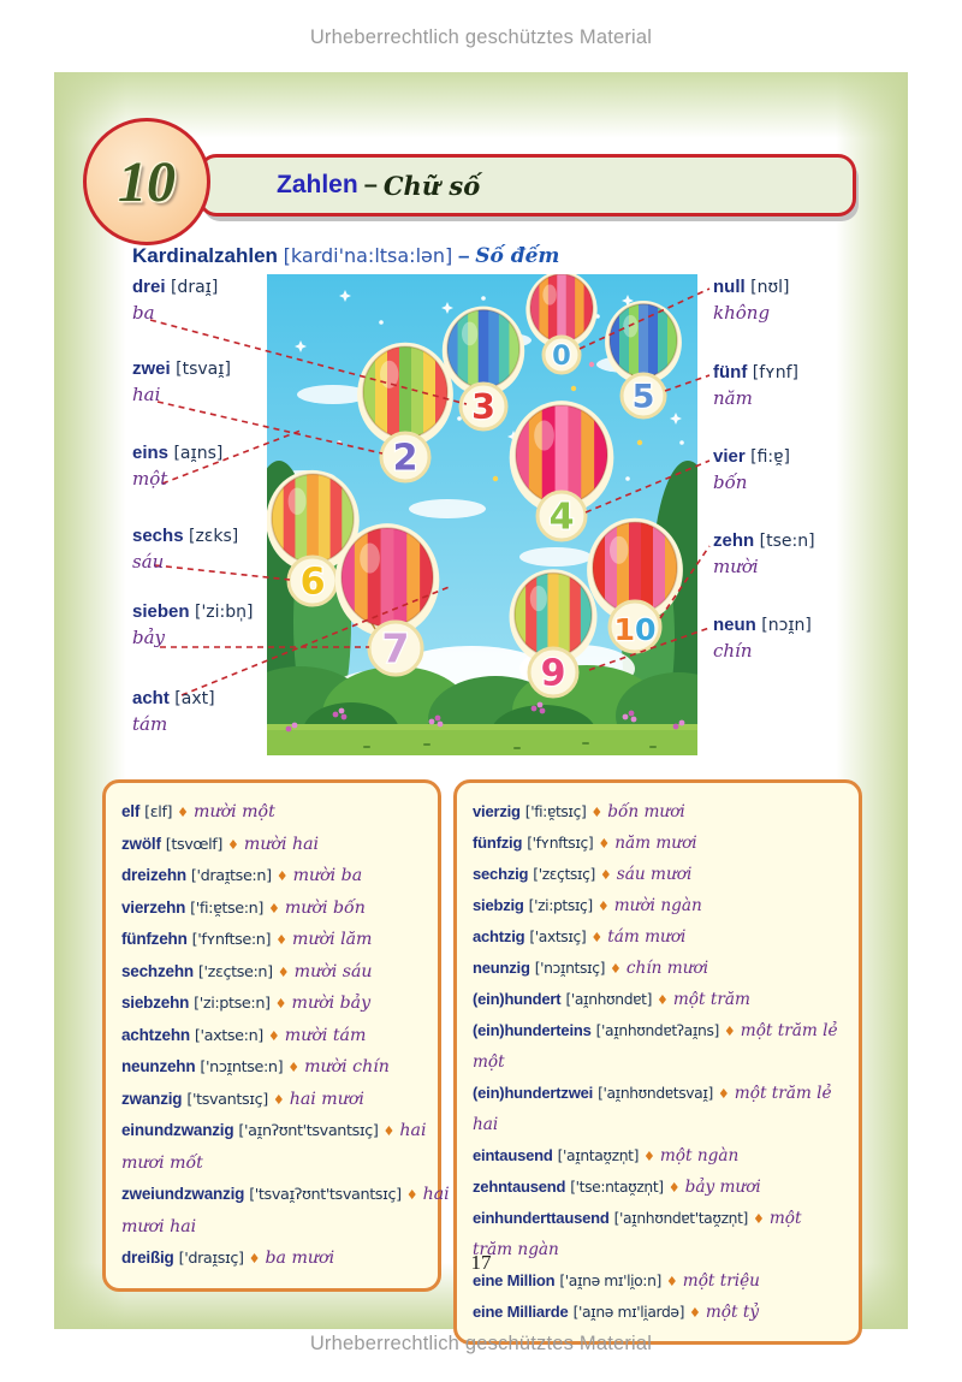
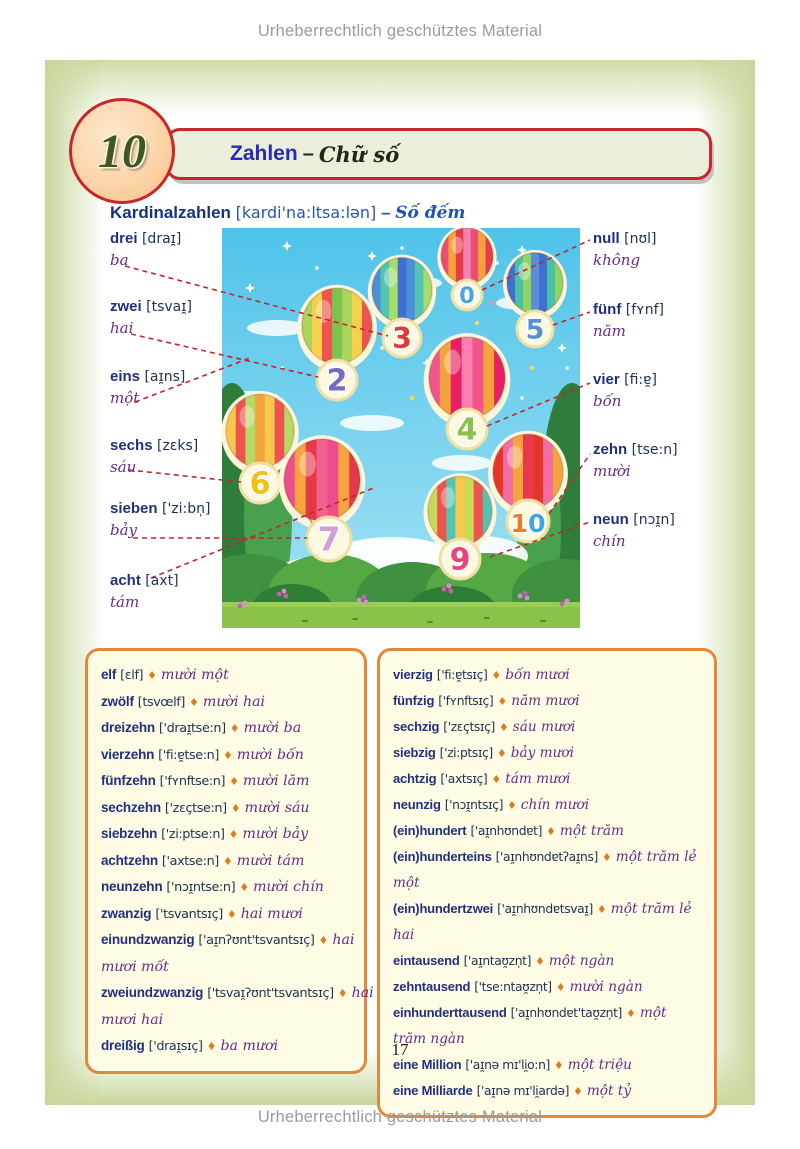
  Urheberrechtlich geschütztes Material
  10
  Zahlen
  –
  Chữ số
  Kardinalzahlen [kardi'na:ltsa:lən] – Số đếm
  0
  5
  3
  2
  4
  6
  10
  7
  9
  drei [draɪ̯]
  ba
  zwei [tsvaɪ̯]
  hai
  eins [aɪ̯ns]
  một
  sechs [zɛks]
  sáu
  sieben ['zi:bn̩]
  bảy
  acht [axt]
  tám
  null [nʊl]
  không
  fünf [fʏnf]
  năm
  vier [fi:ɐ̯]
  bốn
  zehn [tse:n]
  mười
  neun [nɔɪ̯n]
  chín
  elf [ɛlf] ♦ mười một
  zwölf [tsvœlf] ♦ mười hai
  dreizehn ['draɪ̯tse:n] ♦ mười ba
  vierzehn ['fi:ɐ̯tse:n] ♦ mười bốn
  fünfzehn ['fʏnftse:n] ♦ mười lăm
  sechzehn ['zɛçtse:n] ♦ mười sáu
  siebzehn ['zi:ptse:n] ♦ mười bảy
  achtzehn ['axtse:n] ♦ mười tám
  neunzehn ['nɔɪ̯ntse:n] ♦ mười chín
  zwanzig ['tsvantsɪç] ♦ hai mươi
  einundzwanzig ['aɪ̯nʔʊnt'tsvantsɪç] ♦ hai mươi mốt
  zweiundzwanzig ['tsvaɪ̯ʔʊnt'tsvantsɪç] ♦ hai mươi hai
  dreißig ['draɪ̯sɪç] ♦ ba mươi
  vierzig ['fi:ɐ̯tsɪç] ♦ bốn mươi
  fünfzig ['fʏnftsɪç] ♦ năm mươi
  sechzig ['zɛçtsɪç] ♦ sáu mươi
- siebzig ['zi:ptsɪç] ♦ mười ngàn
+ siebzig ['zi:ptsɪç] ♦ bảy mươi
  achtzig ['axtsɪç] ♦ tám mươi
  neunzig ['nɔɪ̯ntsɪç] ♦ chín mươi
  (ein)hundert ['aɪ̯nhʊndɐt] ♦ một trăm
  (ein)hunderteins ['aɪ̯nhʊndɐtʔaɪ̯ns] ♦ một trăm lẻ một
  (ein)hundertzwei ['aɪ̯nhʊndɐtsvaɪ̯] ♦ một trăm lẻ hai
  eintausend ['aɪ̯ntaʊ̯zn̩t] ♦ một ngàn
- zehntausend ['tse:ntaʊ̯zn̩t] ♦ bảy mươi
+ zehntausend ['tse:ntaʊ̯zn̩t] ♦ mười ngàn
  einhunderttausend ['aɪ̯nhʊndɐt'taʊ̯zn̩t] ♦ một trăm ngàn
  eine Million ['aɪ̯nə mɪ'li̯o:n] ♦ một triệu
  eine Milliarde ['aɪ̯nə mɪ'li̯ardə] ♦ một tỷ
  17
  Urheberrechtlich geschütztes Material
